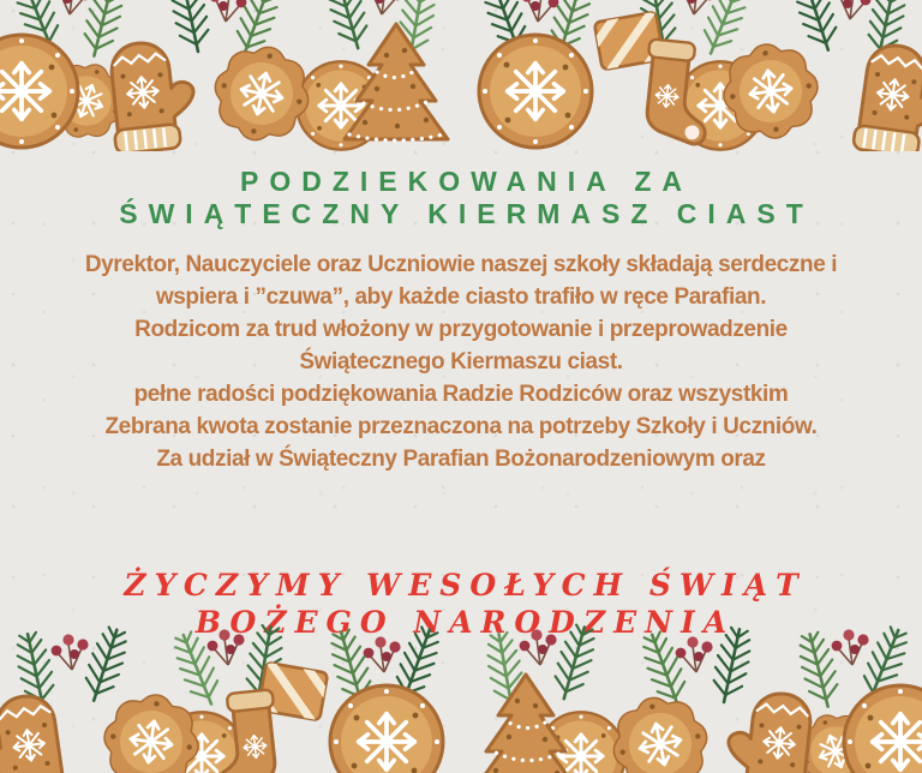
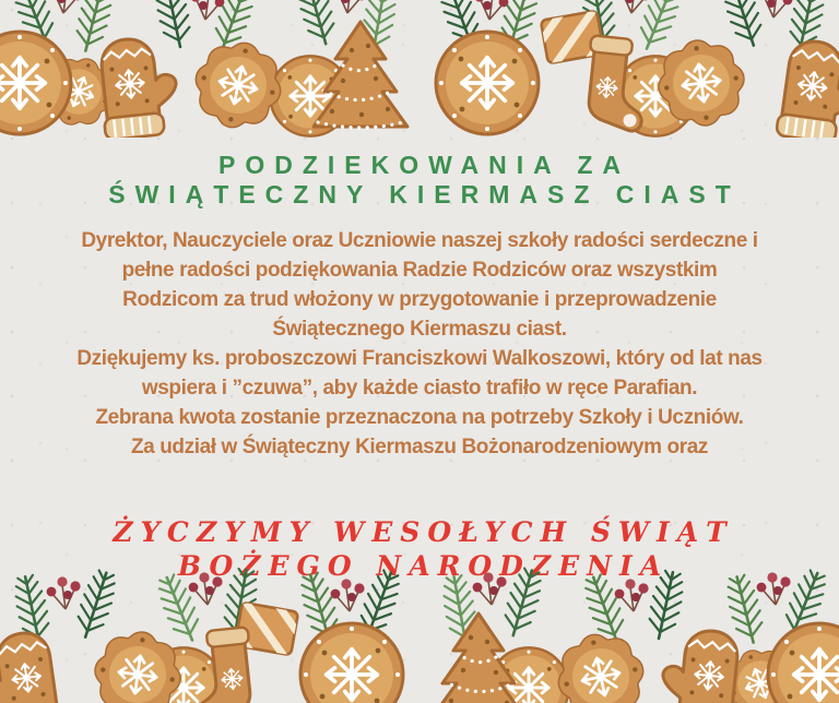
  PODZIEKOWANIA ZA
  ŚWIĄTECZNY KIERMASZ CIAST
- Dyrektor, Nauczyciele oraz Uczniowie naszej szkoły składają serdeczne i
+ Dyrektor, Nauczyciele oraz Uczniowie naszej szkoły radości serdeczne i
- wspiera i ”czuwa”, aby każde ciasto trafiło w ręce Parafian.
+ pełne radości podziękowania Radzie Rodziców oraz wszystkim
  Rodzicom za trud włożony w przygotowanie i przeprowadzenie
  Świątecznego Kiermaszu ciast.
+ Dziękujemy ks. proboszczowi Franciszkowi Walkoszowi, który od lat nas
- pełne radości podziękowania Radzie Rodziców oraz wszystkim
+ wspiera i ”czuwa”, aby każde ciasto trafiło w ręce Parafian.
  Zebrana kwota zostanie przeznaczona na potrzeby Szkoły i Uczniów.
- Za udział w Świąteczny Parafian Bożonarodzeniowym oraz
+ Za udział w Świąteczny Kiermaszu Bożonarodzeniowym oraz
  ŻYCZYMY WESOŁYCH ŚWIĄT
  BOŻEGO NARODZENIA
